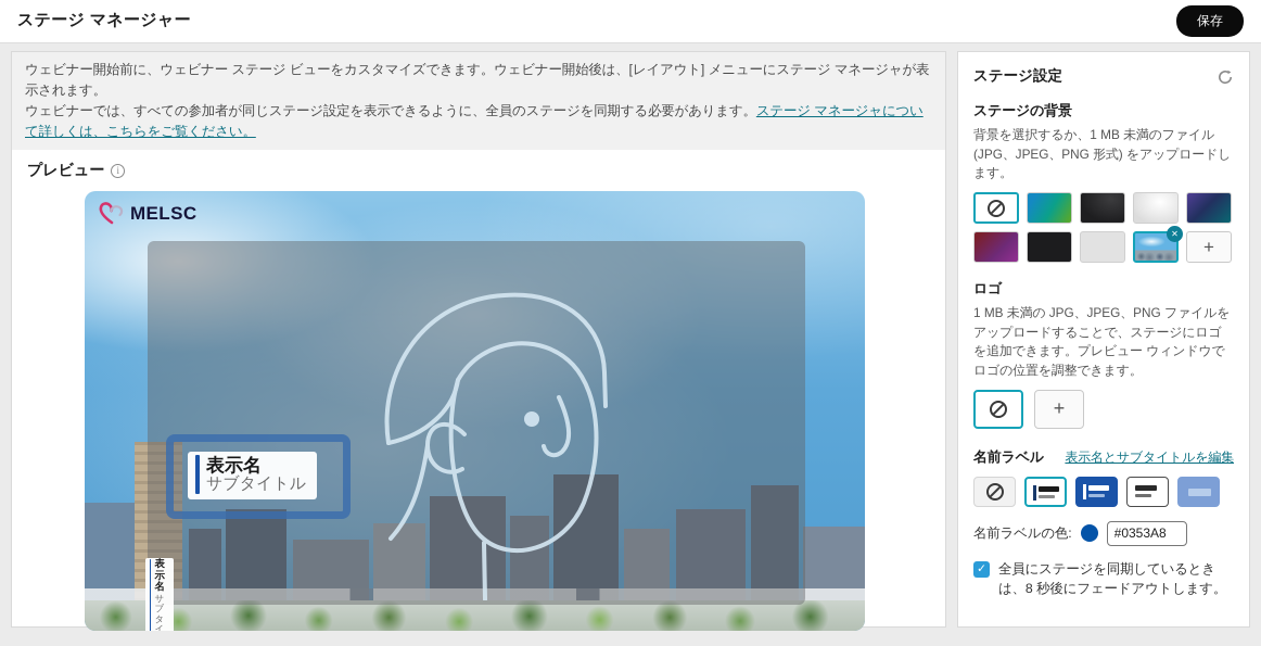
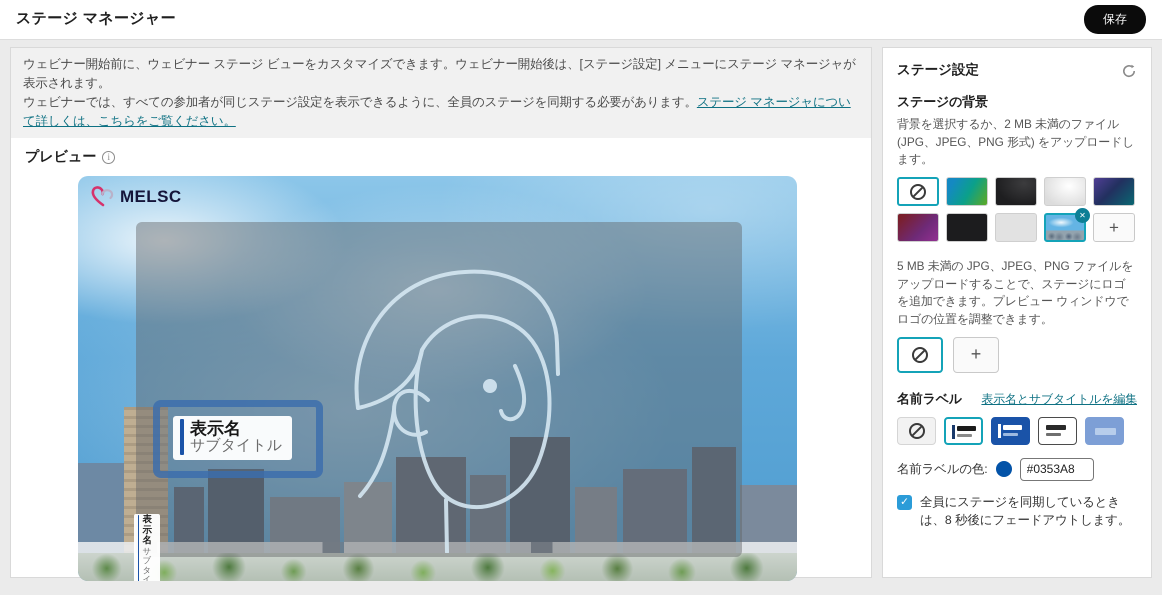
  ステージ マネージャー
  保存
- ウェビナー開始前に、ウェビナー ステージ ビューをカスタマイズできます。ウェビナー開始後は、[レイアウト] メニューにステージ マネージャが表示されます。
+ ウェビナー開始前に、ウェビナー ステージ ビューをカスタマイズできます。ウェビナー開始後は、[ステージ設定] メニューにステージ マネージャが表示されます。
  ウェビナーでは、すべての参加者が同じステージ設定を表示できるように、全員のステージを同期する必要があります。ステージ マネージャについて詳しくは、こちらをご覧ください。
  プレビュー
  i
  MELSC
  表示名
  サブタイトル
  表示名
  ステージ設定
  ステージの背景
- 背景を選択するか、1 MB 未満のファイル (JPG、JPEG、PNG 形式) をアップロードします。
+ 背景を選択するか、2 MB 未満のファイル (JPG、JPEG、PNG 形式) をアップロードします。
  ✕
  +
- ロゴ
- 1 MB 未満の JPG、JPEG、PNG ファイルをアップロードすることで、ステージにロゴを追加できます。プレビュー ウィンドウでロゴの位置を調整できます。
+ 5 MB 未満の JPG、JPEG、PNG ファイルをアップロードすることで、ステージにロゴを追加できます。プレビュー ウィンドウでロゴの位置を調整できます。
  +
  名前ラベル
  表示名とサブタイトルを編集
  名前ラベルの色:
  #0353A8
  ✓
  全員にステージを同期しているときは、8 秒後にフェードアウトします。
